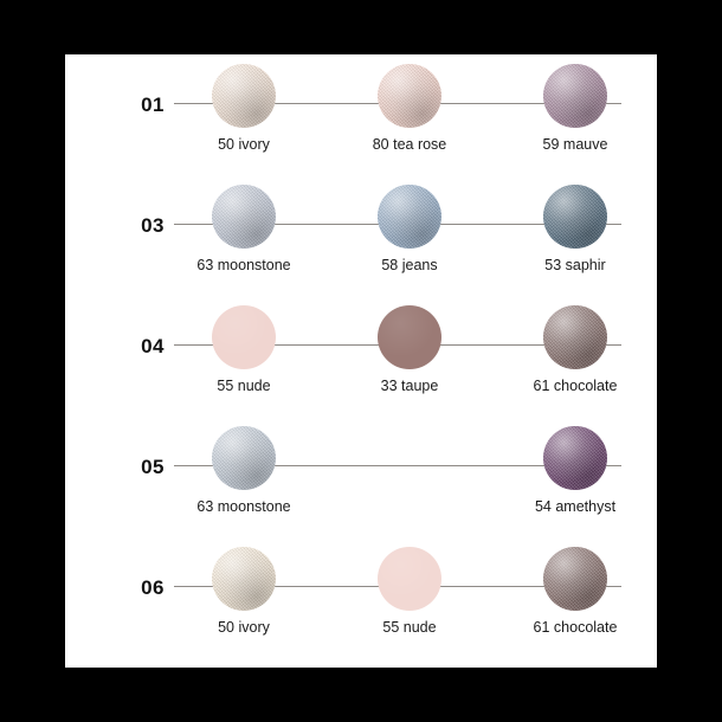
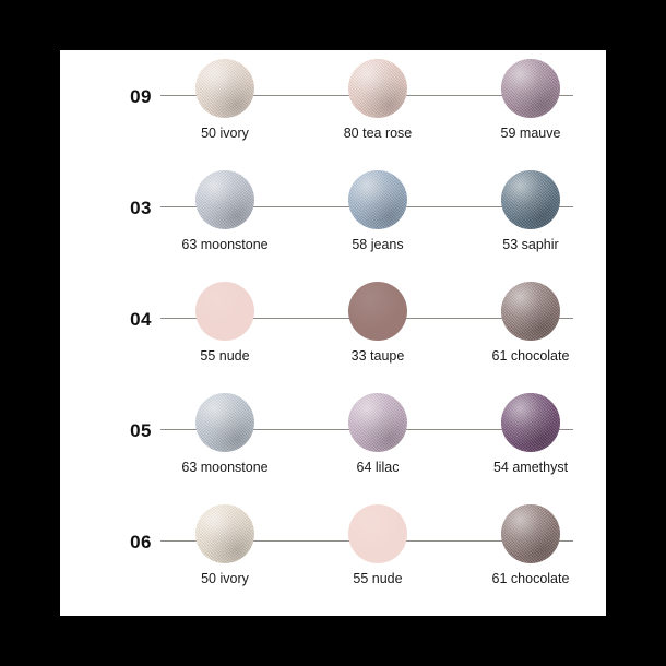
- 01
+ 09
  50 ivory
  80 tea rose
  59 mauve
  03
  63 moonstone
  58 jeans
  53 saphir
  04
  55 nude
  33 taupe
  61 chocolate
  05
  63 moonstone
+ 64 lilac
  54 amethyst
  06
  50 ivory
  55 nude
  61 chocolate
